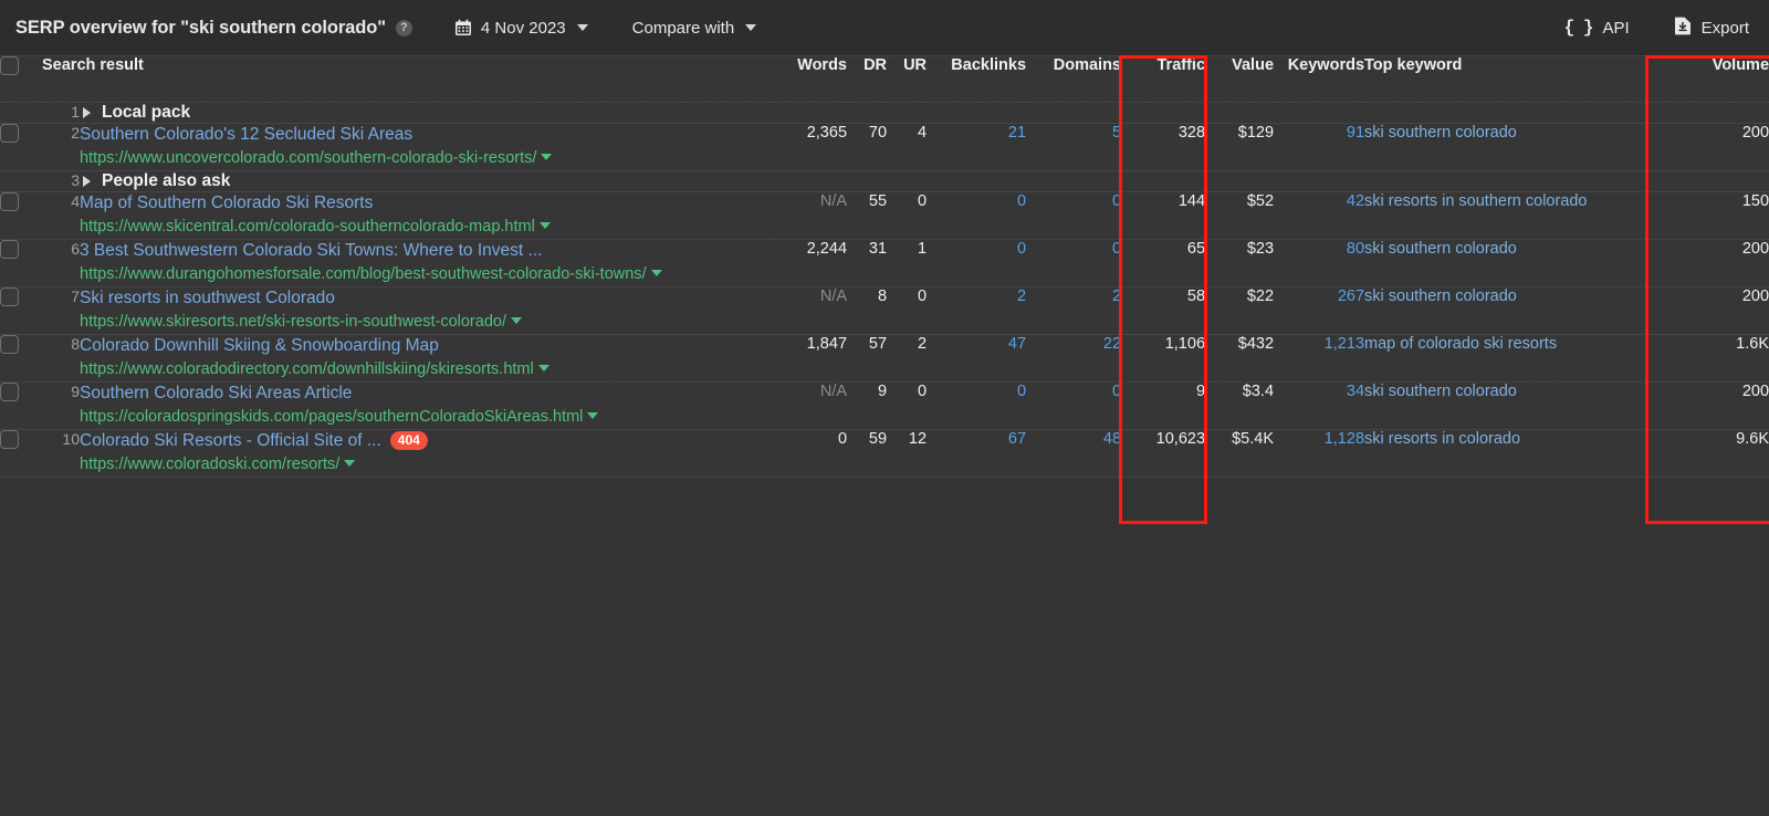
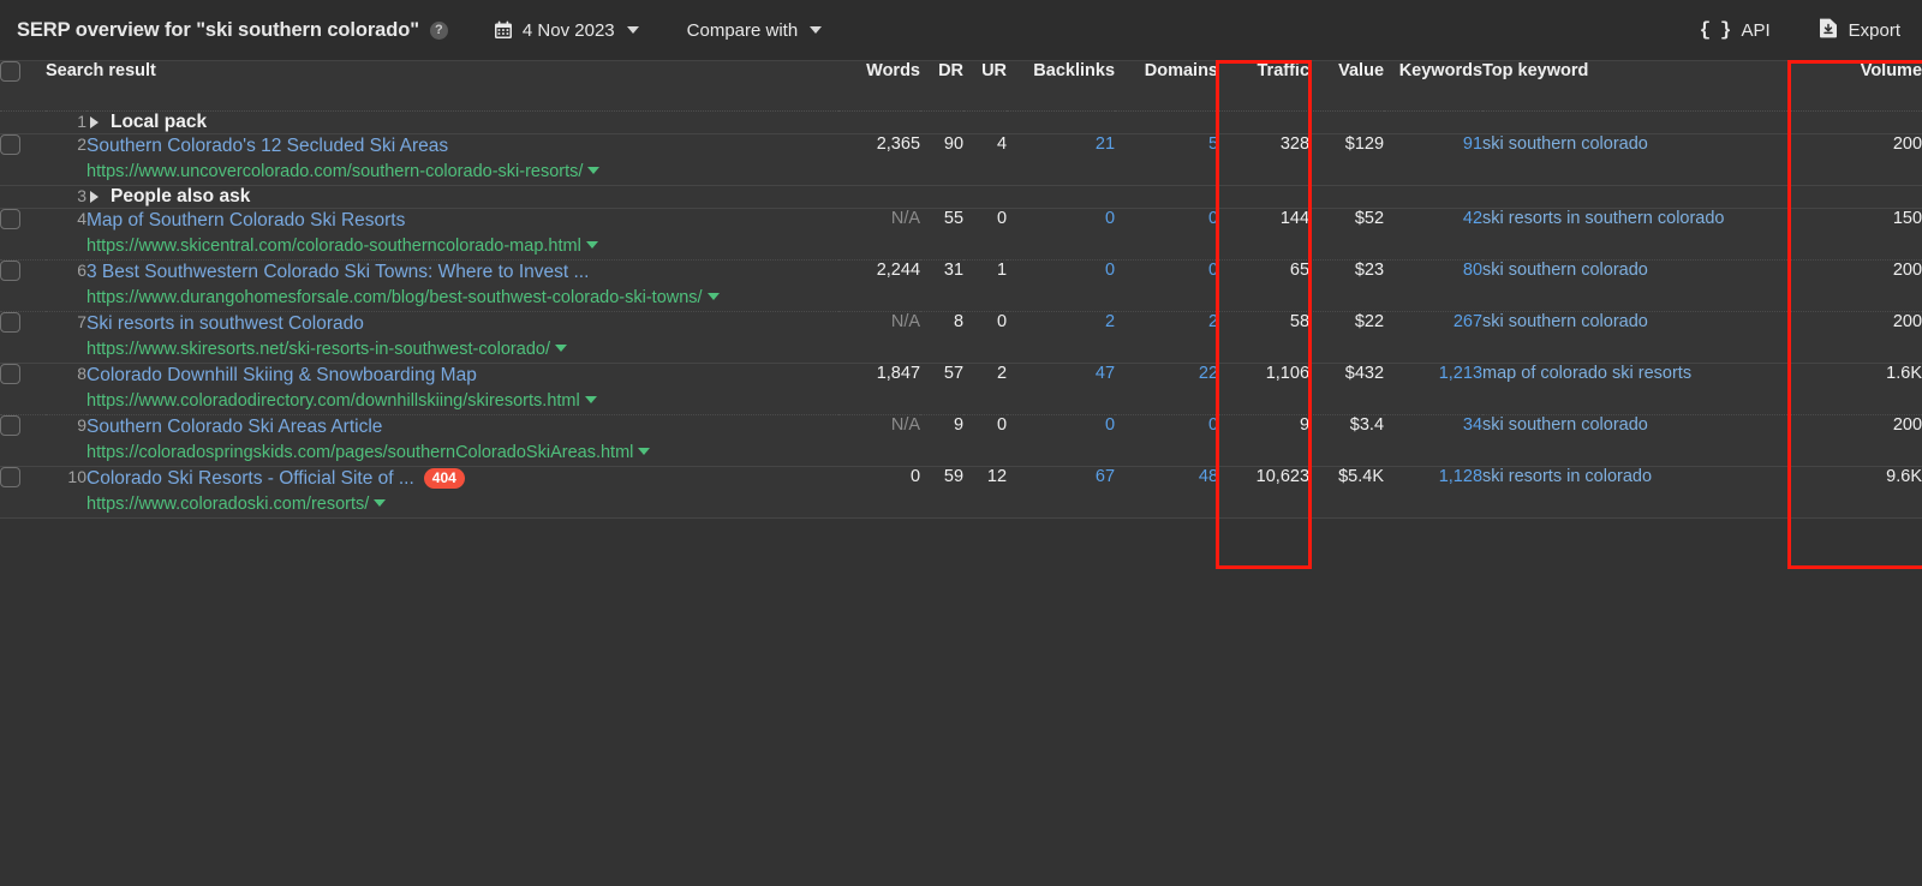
  SERP overview for "ski southern colorado"
  ?
  4 Nov 2023
  Compare with
  { }
  API
  Export
  	Search result	Words	DR	UR	Backlinks	Domains	Traffic	Value	Keywords	Top keyword	Volume
  	1	Local pack
- 	2	Southern Colorado's 12 Secluded Ski Areashttps://www.uncovercolorado.com/southern-colorado-ski-resorts/	2,365	70	4	21	5	328	$129	91	ski southern colorado	200
+ 	2	Southern Colorado's 12 Secluded Ski Areashttps://www.uncovercolorado.com/southern-colorado-ski-resorts/	2,365	90	4	21	5	328	$129	91	ski southern colorado	200
  	3	People also ask
  	4	Map of Southern Colorado Ski Resortshttps://www.skicentral.com/colorado-southerncolorado-map.html	N/A	55	0	0	0	144	$52	42	ski resorts in southern colorado	150
  	6	3 Best Southwestern Colorado Ski Towns: Where to Invest ...https://www.durangohomesforsale.com/blog/best-southwest-colorado-ski-towns/	2,244	31	1	0	0	65	$23	80	ski southern colorado	200
  	7	Ski resorts in southwest Coloradohttps://www.skiresorts.net/ski-resorts-in-southwest-colorado/	N/A	8	0	2	2	58	$22	267	ski southern colorado	200
  	8	Colorado Downhill Skiing & Snowboarding Maphttps://www.coloradodirectory.com/downhillskiing/skiresorts.html	1,847	57	2	47	22	1,106	$432	1,213	map of colorado ski resorts	1.6K
  	9	Southern Colorado Ski Areas Articlehttps://coloradospringskids.com/pages/southernColoradoSkiAreas.html	N/A	9	0	0	0	9	$3.4	34	ski southern colorado	200
  	10	Colorado Ski Resorts - Official Site of ... 404https://www.coloradoski.com/resorts/	0	59	12	67	48	10,623	$5.4K	1,128	ski resorts in colorado	9.6K
